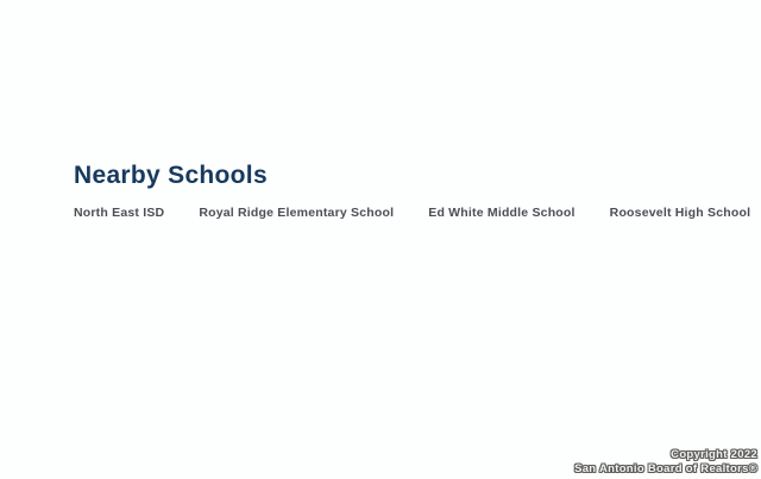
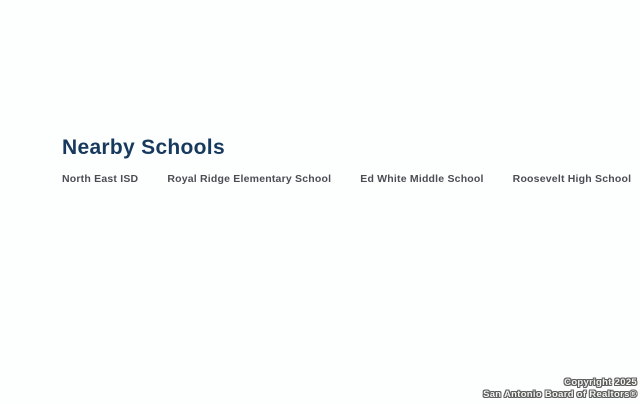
  Nearby Schools
  North East ISD
  Royal Ridge Elementary School
  Ed White Middle School
  Roosevelt High School
- Copyright 2022
+ Copyright 2025
  San Antonio Board of Realtors®
